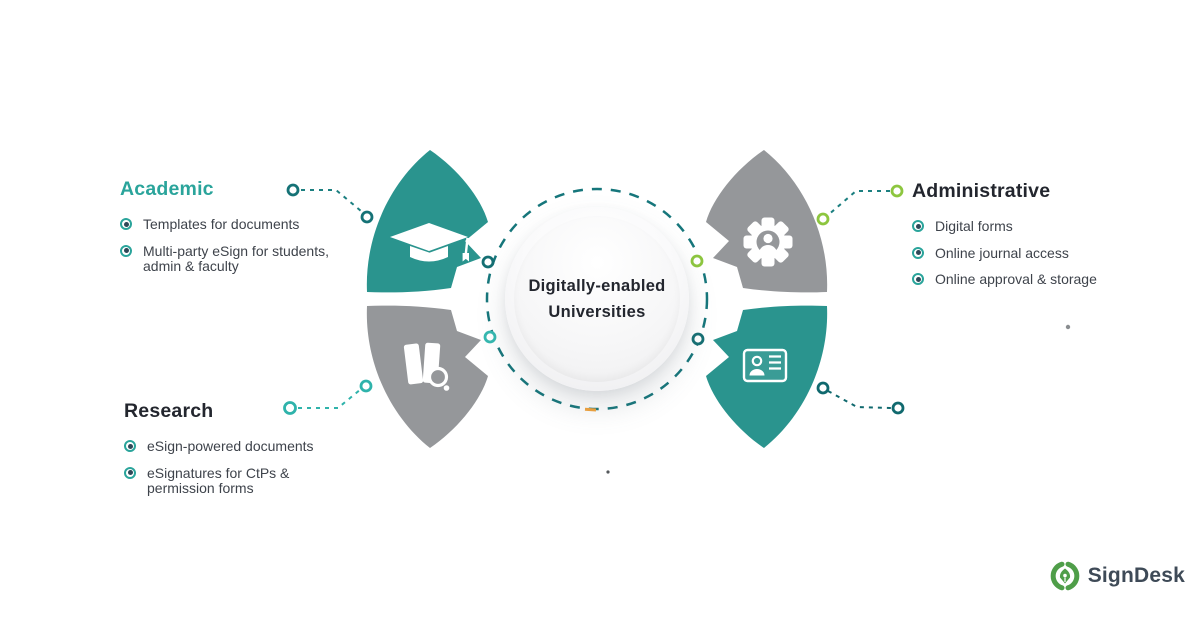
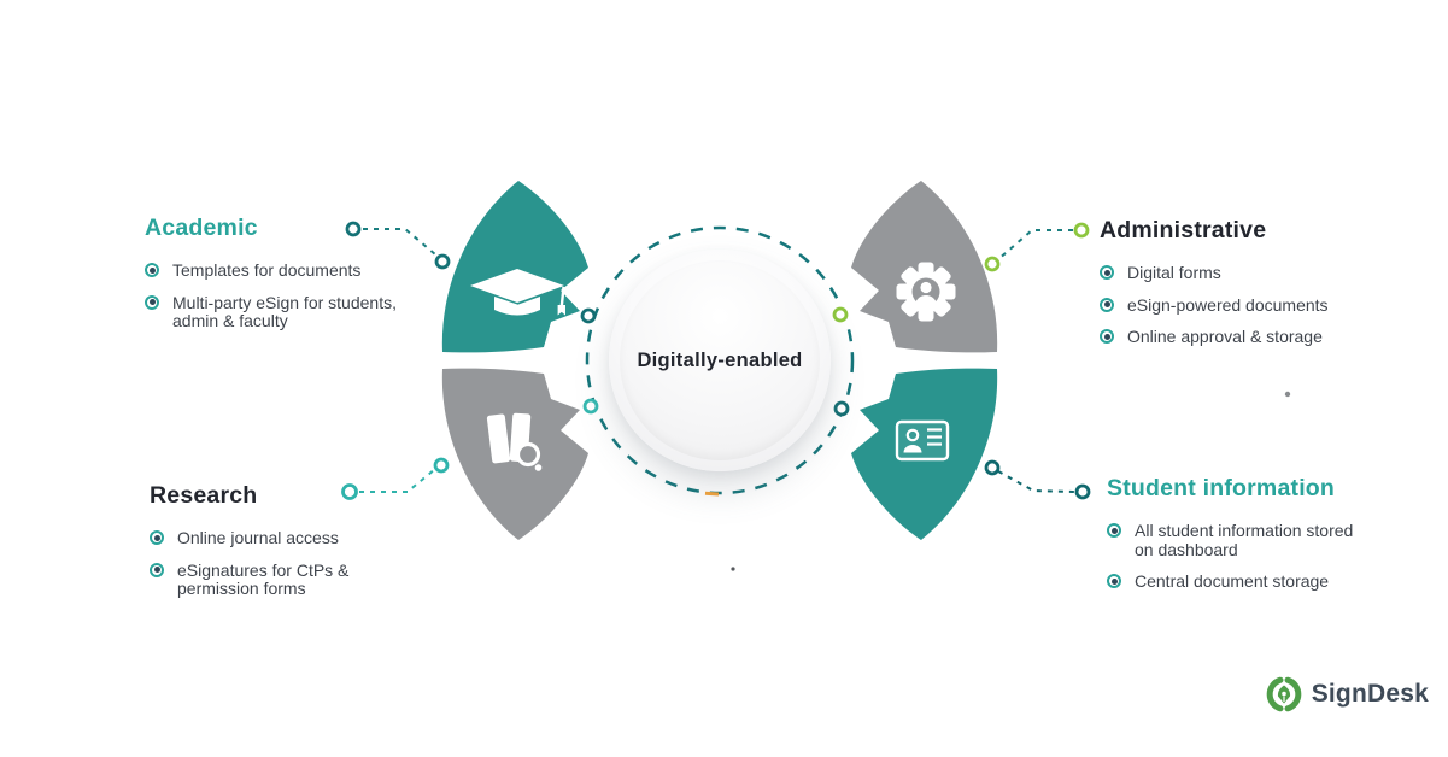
  Digitally-enabled
- Universities
  Academic
  Templates for documents
  Multi-party eSign for students,
  admin & faculty
  Administrative
  Digital forms
- Online journal access
+ eSign-powered documents
  Online approval & storage
  Research
- eSign-powered documents
+ Online journal access
  eSignatures for CtPs &
  permission forms
+ Student information
+ All student information stored
+ on dashboard
+ Central document storage
  SignDesk
